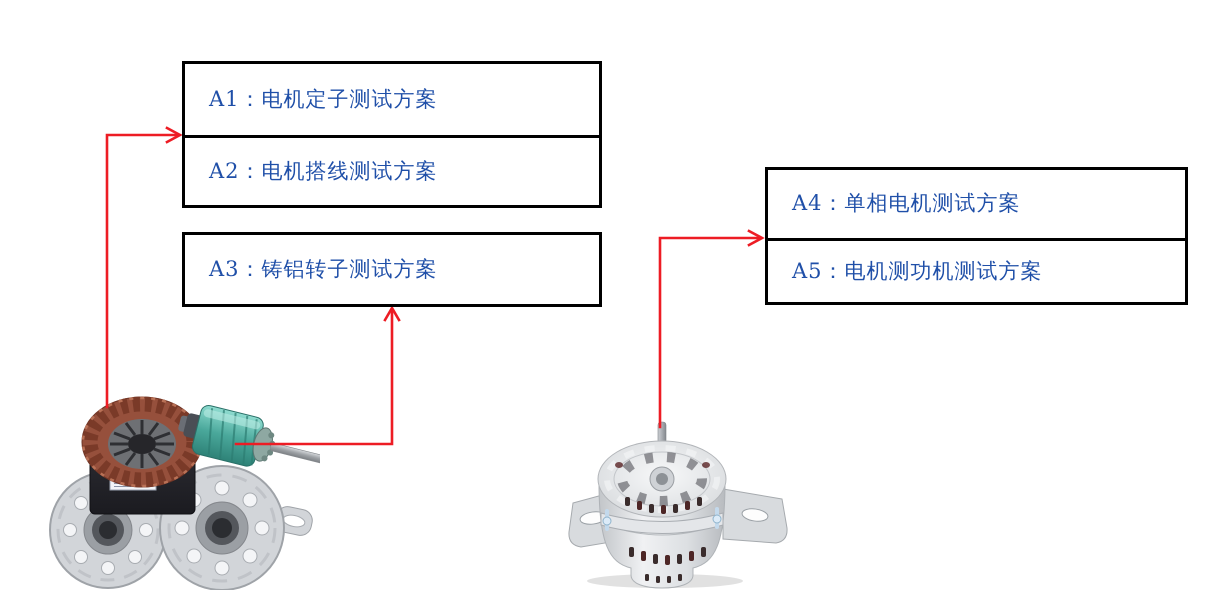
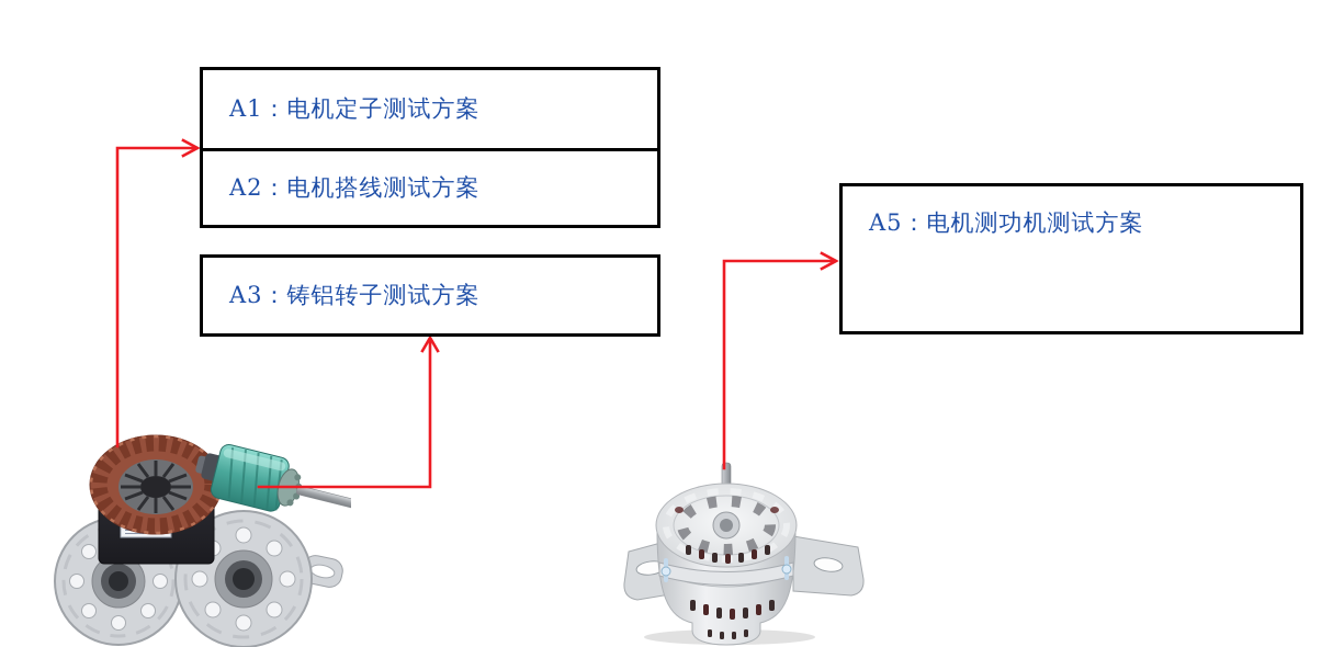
  A1：电机定子测试方案
  A2：电机搭线测试方案
  A3：铸铝转子测试方案
- A4：单相电机测试方案
  A5：电机测功机测试方案
